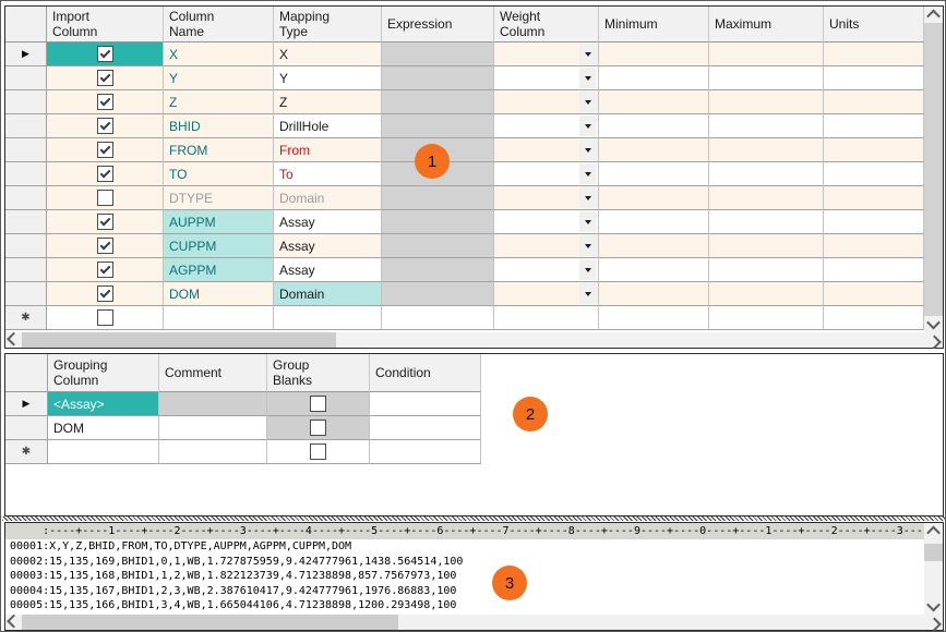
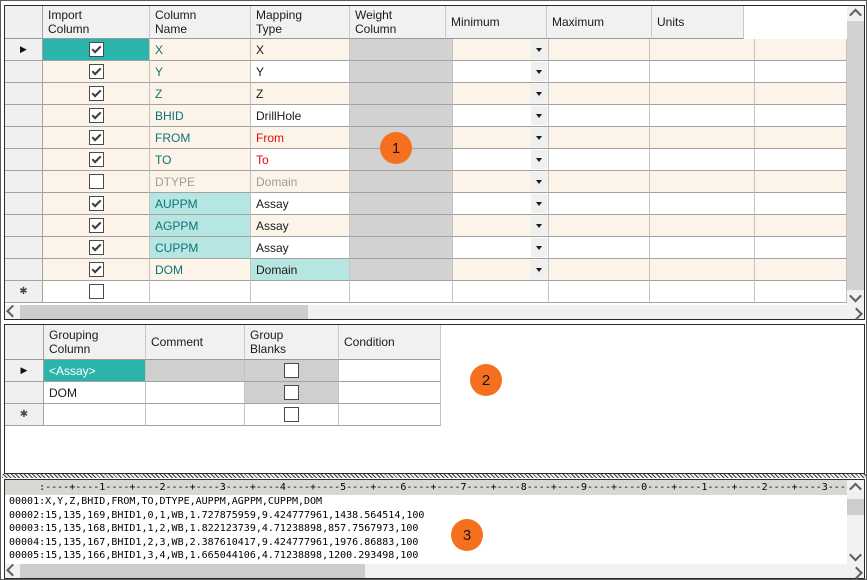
  Import
  Column
  Column
  Name
  Mapping
  Type
- Expression
  Weight
  Column
  Minimum
  Maximum
  Units
  ▶
  X
  X
  Y
  Y
  Z
  Z
  BHID
  DrillHole
  FROM
  From
  TO
  To
  DTYPE
  Domain
  AUPPM
  Assay
- CUPPM
+ AGPPM
  Assay
- AGPPM
+ CUPPM
  Assay
  DOM
  Domain
  ✱
  Grouping
  Column
  Comment
  Group
  Blanks
  Condition
  ▶
  <Assay>
  DOM
  ✱
  :----+----1----+----2----+----3----+----4----+----5----+----6----+----7----+----8----+----9----+----0----+----1----+----2----+----3---
  00001:X,Y,Z,BHID,FROM,TO,DTYPE,AUPPM,AGPPM,CUPPM,DOM
  00002:15,135,169,BHID1,0,1,WB,1.727875959,9.424777961,1438.564514,100
  00003:15,135,168,BHID1,1,2,WB,1.822123739,4.71238898,857.7567973,100
  00004:15,135,167,BHID1,2,3,WB,2.387610417,9.424777961,1976.86883,100
  00005:15,135,166,BHID1,3,4,WB,1.665044106,4.71238898,1200.293498,100
  1
  2
  3
